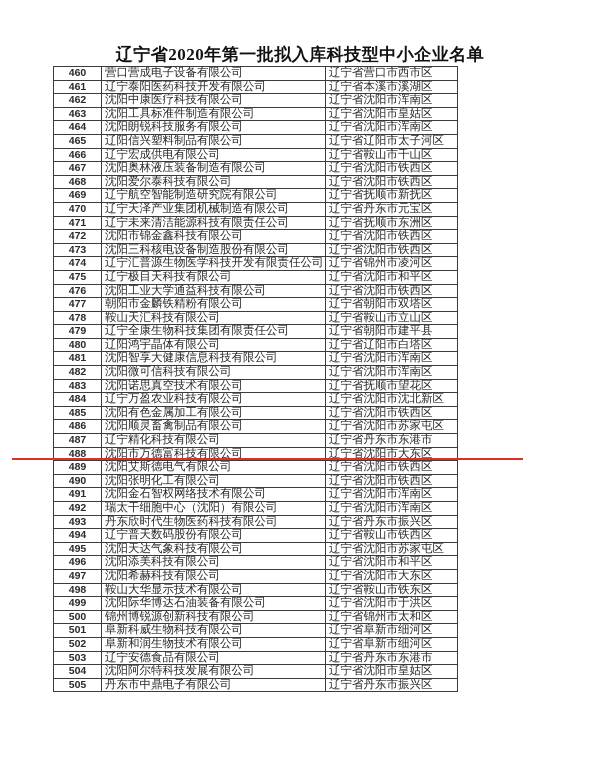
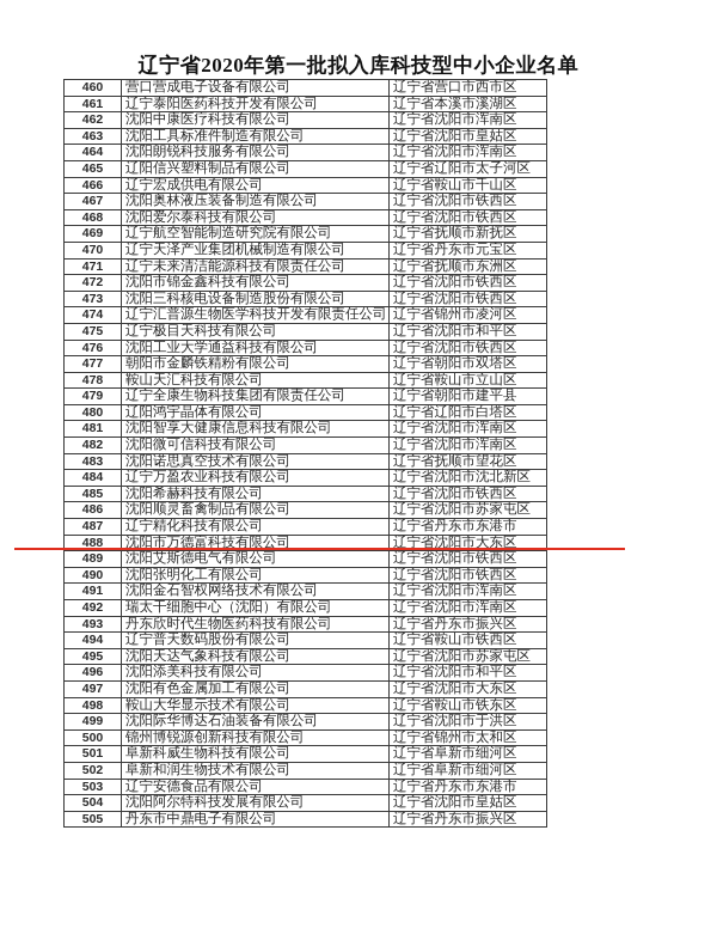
  辽宁省2020年第一批拟入库科技型中小企业名单
  460	营口营成电子设备有限公司	辽宁省营口市西市区
  461	辽宁泰阳医药科技开发有限公司	辽宁省本溪市溪湖区
  462	沈阳中康医疗科技有限公司	辽宁省沈阳市浑南区
  463	沈阳工具标准件制造有限公司	辽宁省沈阳市皇姑区
  464	沈阳朗锐科技服务有限公司	辽宁省沈阳市浑南区
  465	辽阳信兴塑料制品有限公司	辽宁省辽阳市太子河区
  466	辽宁宏成供电有限公司	辽宁省鞍山市千山区
  467	沈阳奥林液压装备制造有限公司	辽宁省沈阳市铁西区
  468	沈阳爱尔泰科技有限公司	辽宁省沈阳市铁西区
  469	辽宁航空智能制造研究院有限公司	辽宁省抚顺市新抚区
  470	辽宁天泽产业集团机械制造有限公司	辽宁省丹东市元宝区
  471	辽宁未来清洁能源科技有限责任公司	辽宁省抚顺市东洲区
  472	沈阳市锦金鑫科技有限公司	辽宁省沈阳市铁西区
  473	沈阳三科核电设备制造股份有限公司	辽宁省沈阳市铁西区
  474	辽宁汇普源生物医学科技开发有限责任公司	辽宁省锦州市凌河区
  475	辽宁极目天科技有限公司	辽宁省沈阳市和平区
  476	沈阳工业大学通益科技有限公司	辽宁省沈阳市铁西区
  477	朝阳市金麟铁精粉有限公司	辽宁省朝阳市双塔区
  478	鞍山天汇科技有限公司	辽宁省鞍山市立山区
  479	辽宁全康生物科技集团有限责任公司	辽宁省朝阳市建平县
  480	辽阳鸿宇晶体有限公司	辽宁省辽阳市白塔区
  481	沈阳智享大健康信息科技有限公司	辽宁省沈阳市浑南区
  482	沈阳微可信科技有限公司	辽宁省沈阳市浑南区
  483	沈阳诺思真空技术有限公司	辽宁省抚顺市望花区
  484	辽宁万盈农业科技有限公司	辽宁省沈阳市沈北新区
- 485	沈阳有色金属加工有限公司	辽宁省沈阳市铁西区
+ 485	沈阳希赫科技有限公司	辽宁省沈阳市铁西区
  486	沈阳顺灵畜禽制品有限公司	辽宁省沈阳市苏家屯区
  487	辽宁精化科技有限公司	辽宁省丹东市东港市
  488	沈阳市万德富科技有限公司	辽宁省沈阳市大东区
  489	沈阳艾斯德电气有限公司	辽宁省沈阳市铁西区
  490	沈阳张明化工有限公司	辽宁省沈阳市铁西区
  491	沈阳金石智权网络技术有限公司	辽宁省沈阳市浑南区
  492	瑞太干细胞中心（沈阳）有限公司	辽宁省沈阳市浑南区
  493	丹东欣时代生物医药科技有限公司	辽宁省丹东市振兴区
  494	辽宁普天数码股份有限公司	辽宁省鞍山市铁西区
  495	沈阳天达气象科技有限公司	辽宁省沈阳市苏家屯区
  496	沈阳添美科技有限公司	辽宁省沈阳市和平区
- 497	沈阳希赫科技有限公司	辽宁省沈阳市大东区
+ 497	沈阳有色金属加工有限公司	辽宁省沈阳市大东区
  498	鞍山大华显示技术有限公司	辽宁省鞍山市铁东区
  499	沈阳际华博达石油装备有限公司	辽宁省沈阳市于洪区
  500	锦州博锐源创新科技有限公司	辽宁省锦州市太和区
  501	阜新科威生物科技有限公司	辽宁省阜新市细河区
  502	阜新和润生物技术有限公司	辽宁省阜新市细河区
  503	辽宁安德食品有限公司	辽宁省丹东市东港市
  504	沈阳阿尔特科技发展有限公司	辽宁省沈阳市皇姑区
  505	丹东市中鼎电子有限公司	辽宁省丹东市振兴区
